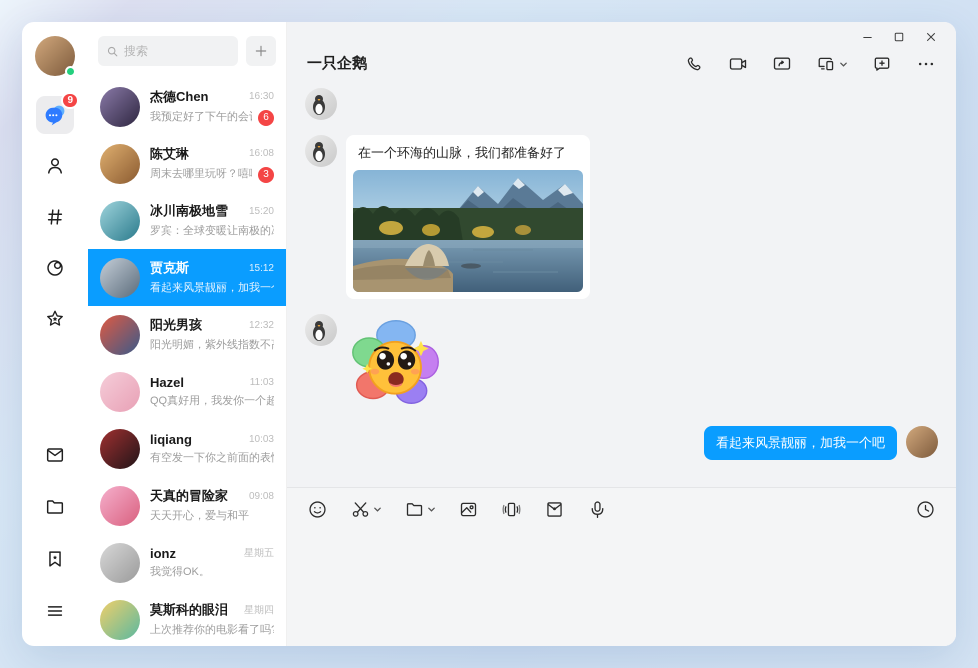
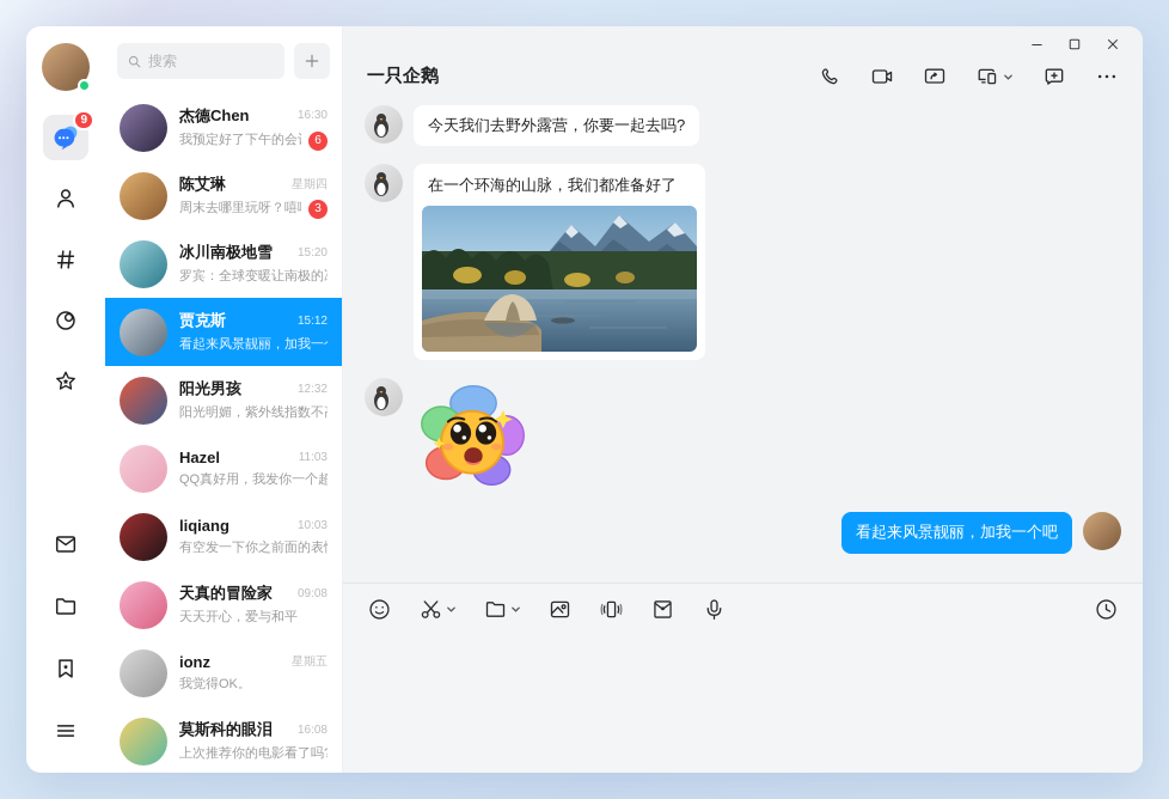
  9
  搜索
  杰德Chen
  16:30
  我预定好了下午的会
  6
  陈艾琳
- 16:08
+ 星期四
  周末去哪里玩呀？嘻
  3
  冰川南极地雪
  15:20
  罗宾：全球变暖让南极的
  贾克斯
  15:12
  看起来风景靓丽，加我一
  阳光男孩
  12:32
  阳光明媚，紫外线指数不
  Hazel
  11:03
  QQ真好用，我发你一个超
  liqiang
  10:03
  有空发一下你之前面的表
  天真的冒险家
  09:08
  天天开心，爱与和平
  ionz
  星期五
  我觉得OK。
  莫斯科的眼泪
- 星期四
+ 16:08
  上次推荐你的电影看了吗
  一只企鹅
+ 今天我们去野外露营，你要一起去吗?
  在一个环海的山脉，我们都准备好了
  看起来风景靓丽，加我一个吧
